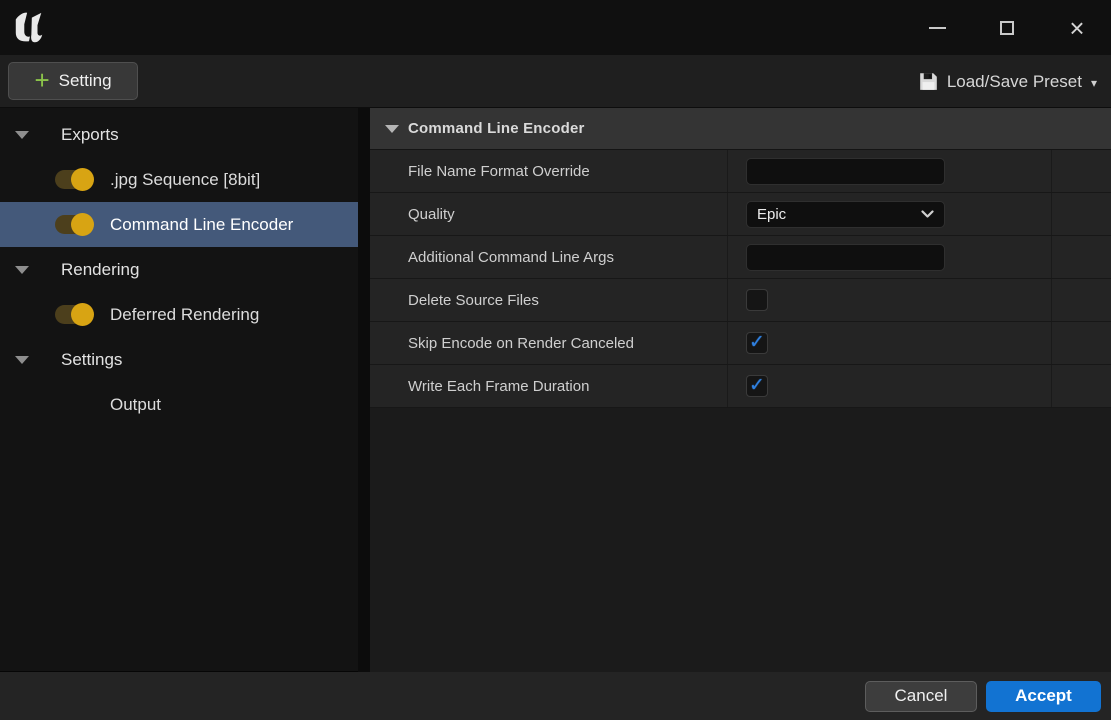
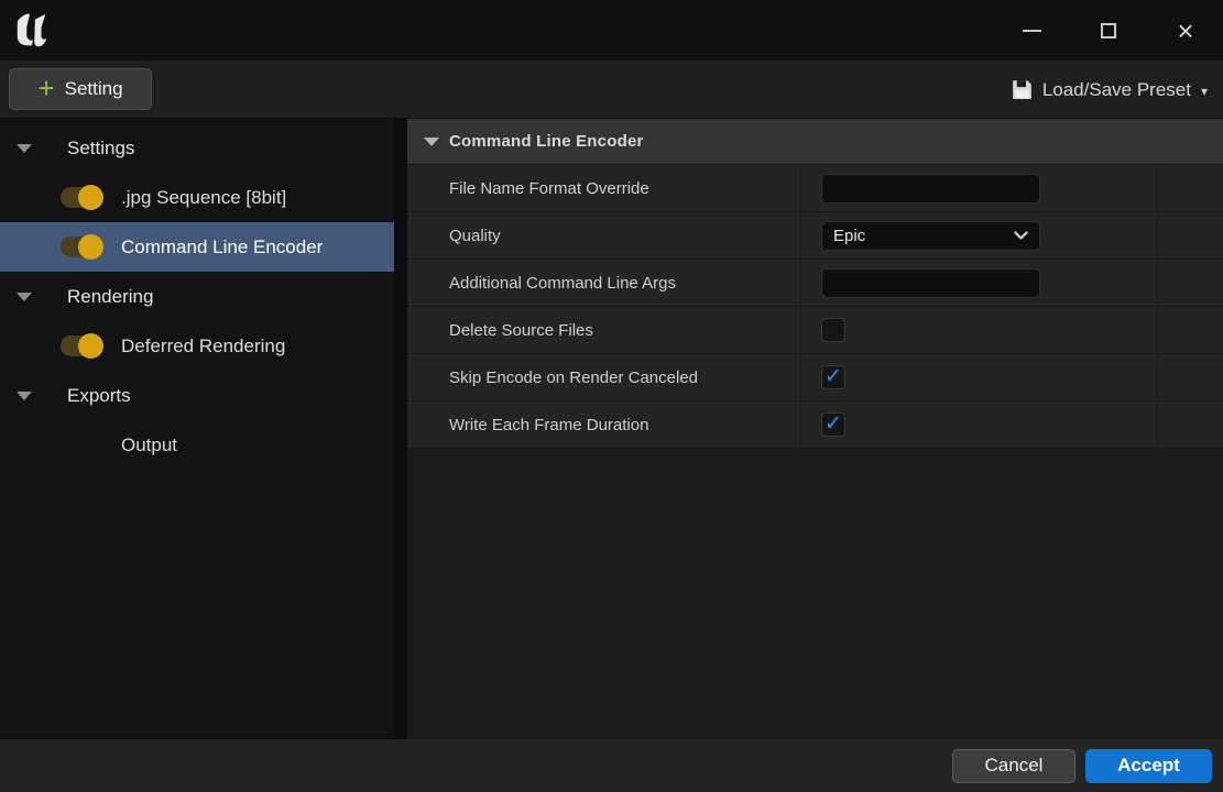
  ×
  +
  Setting
  Load/Save Preset
  ▾
- Exports
+ Settings
  .jpg Sequence [8bit]
  Command Line Encoder
  Rendering
  Deferred Rendering
- Settings
+ Exports
  Output
  Command Line Encoder
  File Name Format Override
  Quality
  Epic
  Additional Command Line Args
  Delete Source Files
  Skip Encode on Render Canceled
  ✓
  Write Each Frame Duration
  ✓
  Cancel
  Accept
